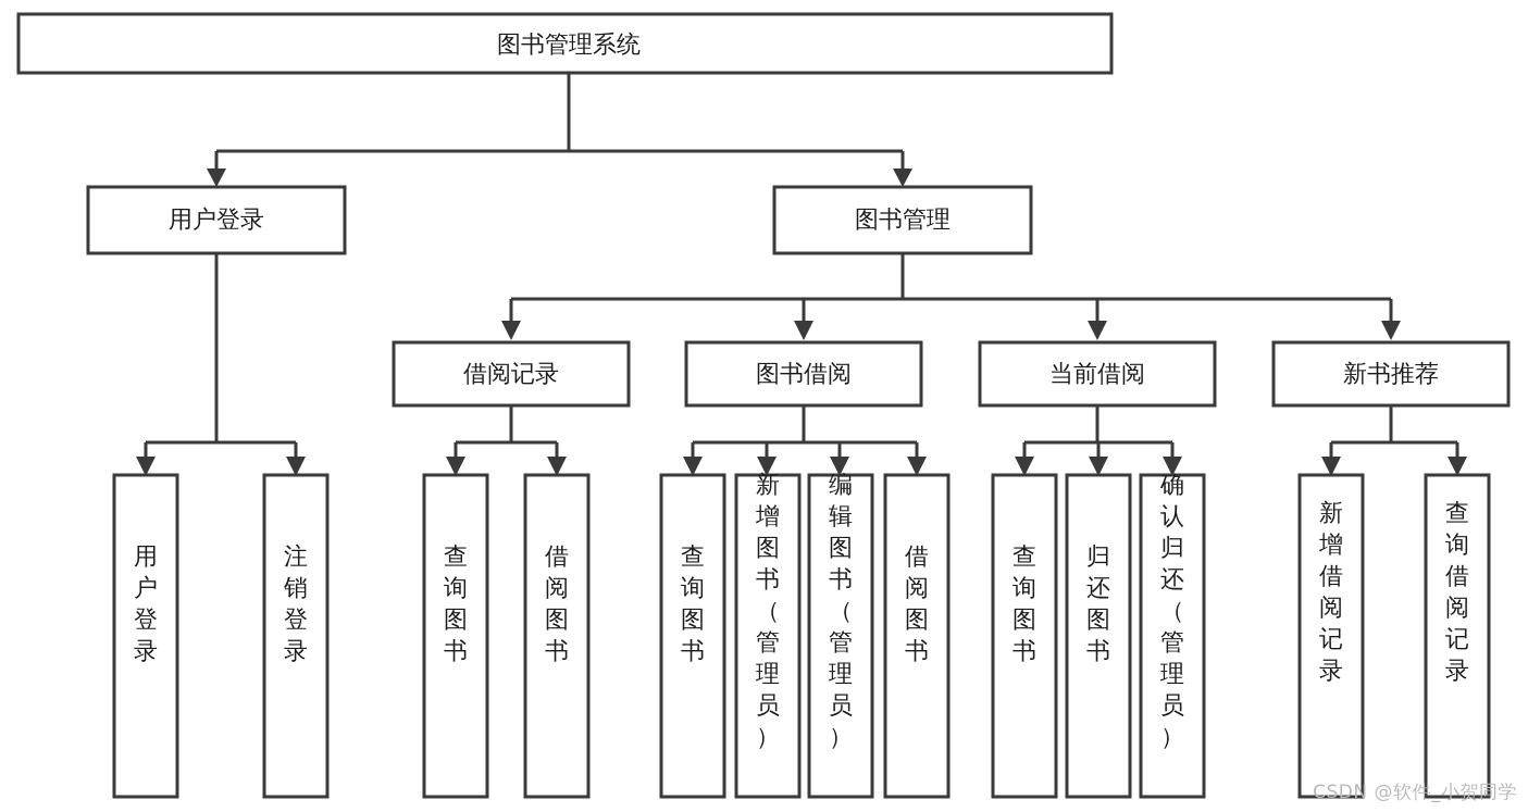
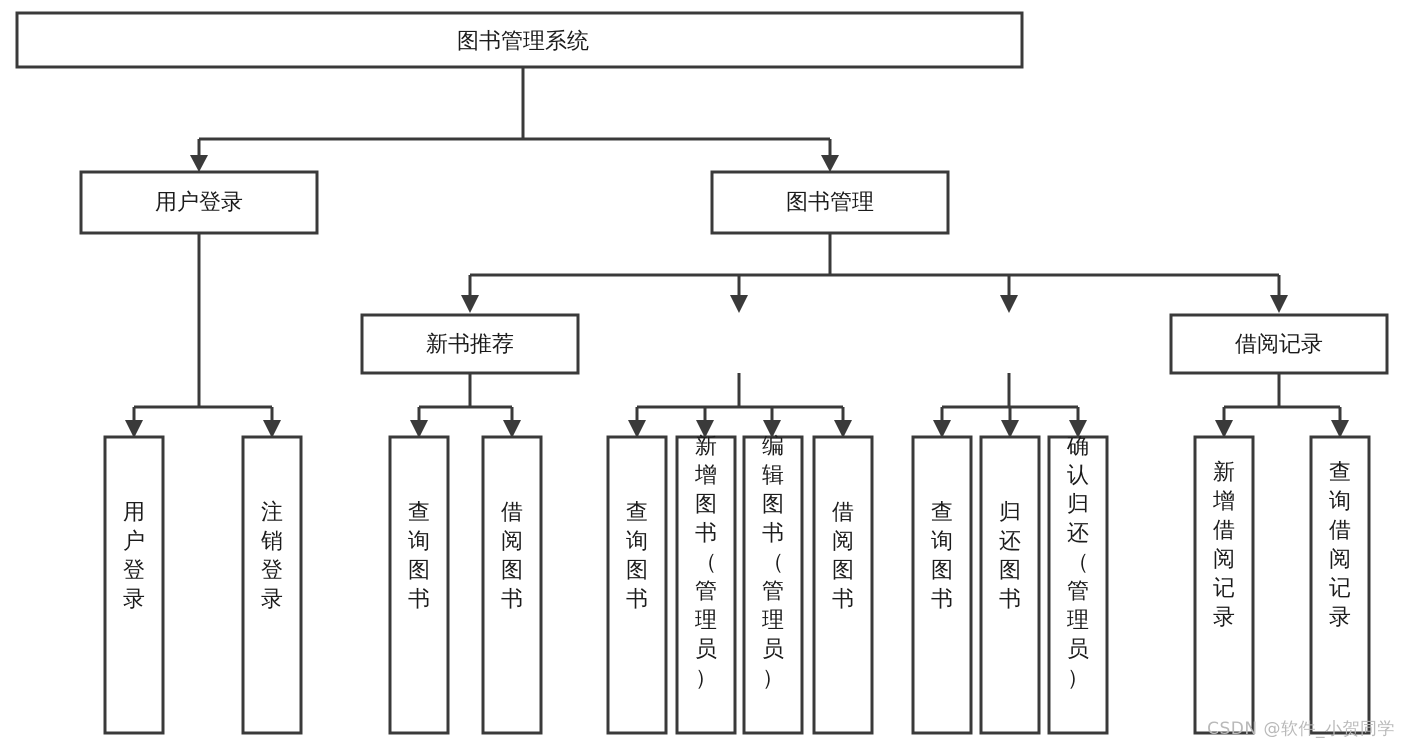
  图书管理系统
  用户登录
  图书管理
- 借阅记录
+ 新书推荐
- 图书借阅
- 当前借阅
- 新书推荐
+ 借阅记录
  用户登录
  注销登录
  查询图书
  借阅图书
  查询图书
  新增图书（管理员）
  编辑图书（管理员）
  借阅图书
  查询图书
  归还图书
  确认归还（管理员）
  新增借阅记录
  查询借阅记录
  CSDN @软件_小贺同学
